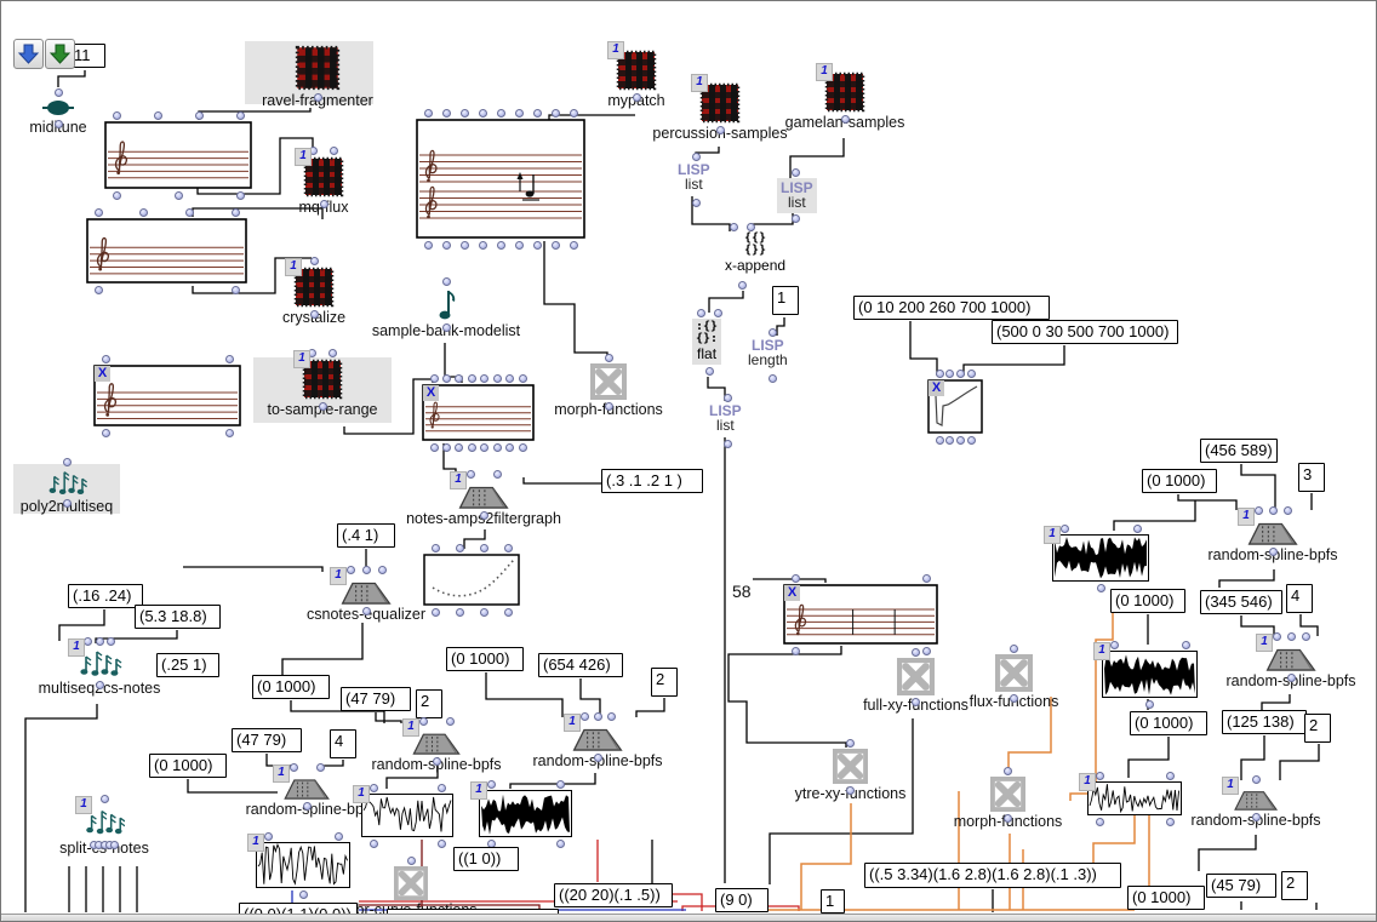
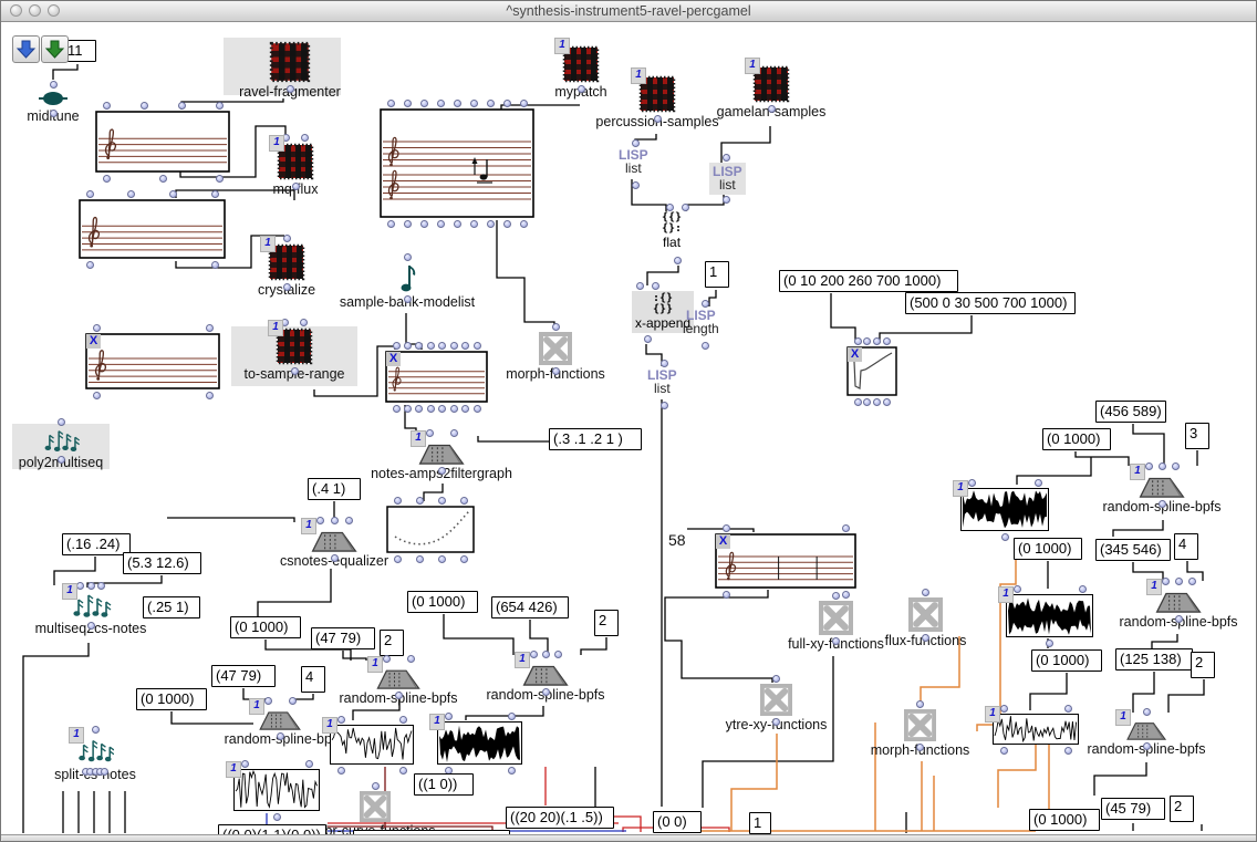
+ ^synthesis-instrument5-ravel-percgamel
  11
  midune
  ravel-fragmenter
  1
  mqlux
  1
  crysalize
  sample-bak-modelist
  1
  mypatch
  1
  percussio-samples
  1
  gamelansamples
  LISP
  list
  LISP
  list
  {{}
- {}}
+ {}:
- x-append
+ flat
  1
  :{}
- {}:
+ {}}
- flat
+ x-append
  LISP
  length
  LISP
  list
  (0 10 200 260 700 1000)
  (500 0 30 500 700 1000)
  X
  X
  1
  to-sampe-range
  morph-fnctions
  X
  poly2multiseq
  1
  notes-amp2filtergraph
  (.3 .1 .2 1 )
  (.4 1)
  1
  csnotes-qualizer
  (.16 .24)
- (5.3 18.8)
+ (5.3 12.6)
  1
  multiseqcs-notes
  (.25 1)
  58
  X
  full-xy-fnctions
  flux-fuctions
  (0 1000)
  (654 426)
  2
  1
  random-sline-bpfs
  (0 1000)
  (47 79)
  2
  1
  random-sline-bpfs
  (47 79)
  4
  (0 1000)
  1
  random-pline-bp
  1
  1
  split-otes
  1
  1
  ((1 0))
  ((20 20)(.1 .5))
- (9 0)
+ (0 0)
  1
- ((.5 3.34)(1.6 2.8)(1.6 2.8)(.1 .3))
  ytre-xy-unctions
  morph-fnctions
  1
  (456 589)
  (0 1000)
  3
  1
  random-sline-bpfs
  (0 1000)
  (345 546)
  4
  1
  1
  random-sline-bpfs
  (0 1000)
  (125 138)
  2
  1
  1
  random-sline-bpfs
  (0 1000)
  (45 79)
  2
